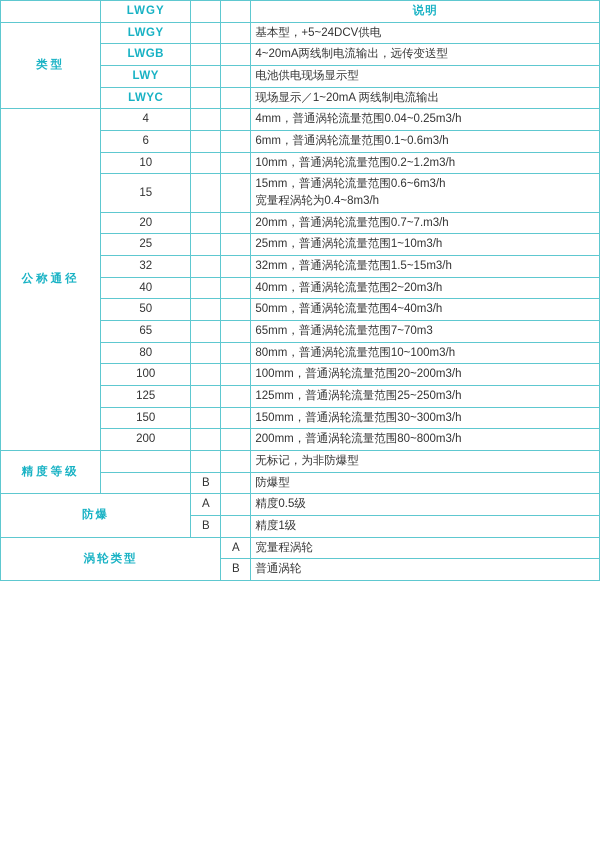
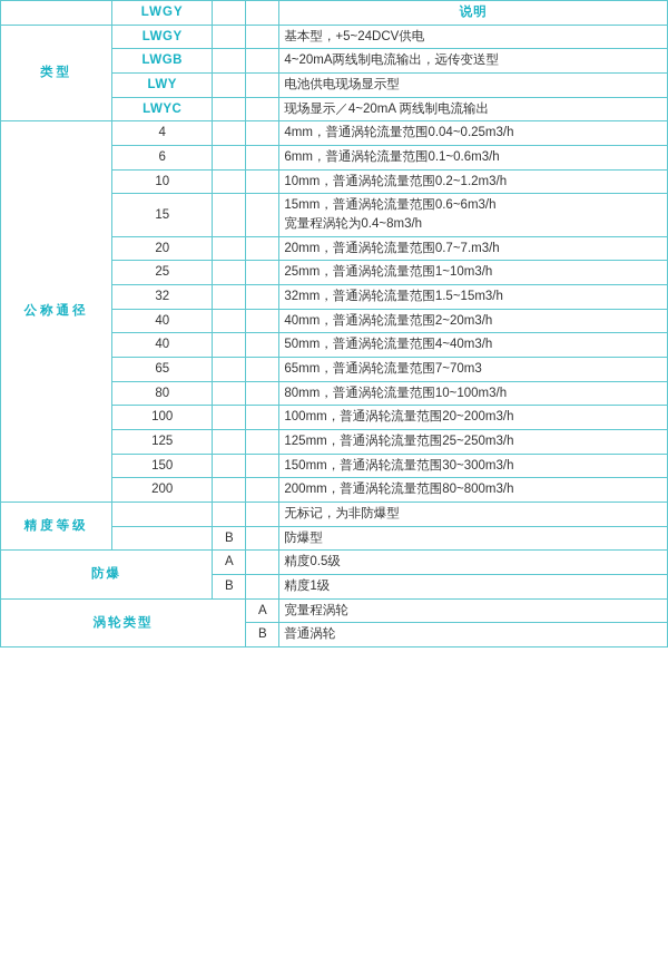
  	LWGY			说明
  类型	LWGY			基本型，+5~24DCV供电
  LWGB			4~20mA两线制电流输出，远传变送型
  LWY			电池供电现场显示型
- LWYC			现场显示／1~20mA 两线制电流输出
+ LWYC			现场显示／4~20mA 两线制电流输出
  公称通径	4			4mm，普通涡轮流量范围0.04~0.25m3/h
  6			6mm，普通涡轮流量范围0.1~0.6m3/h
  10			10mm，普通涡轮流量范围0.2~1.2m3/h
  15			15mm，普通涡轮流量范围0.6~6m3/h 宽量程涡轮为0.4~8m3/h
  20			20mm，普通涡轮流量范围0.7~7.m3/h
  25			25mm，普通涡轮流量范围1~10m3/h
  32			32mm，普通涡轮流量范围1.5~15m3/h
  40			40mm，普通涡轮流量范围2~20m3/h
- 50			50mm，普通涡轮流量范围4~40m3/h
+ 40			50mm，普通涡轮流量范围4~40m3/h
  65			65mm，普通涡轮流量范围7~70m3
  80			80mm，普通涡轮流量范围10~100m3/h
  100			100mm，普通涡轮流量范围20~200m3/h
  125			125mm，普通涡轮流量范围25~250m3/h
  150			150mm，普通涡轮流量范围30~300m3/h
  200			200mm，普通涡轮流量范围80~800m3/h
  精度等级				无标记，为非防爆型
  	B		防爆型
  防爆	A		精度0.5级
  B		精度1级
  涡轮类型	A	宽量程涡轮
  B	普通涡轮
